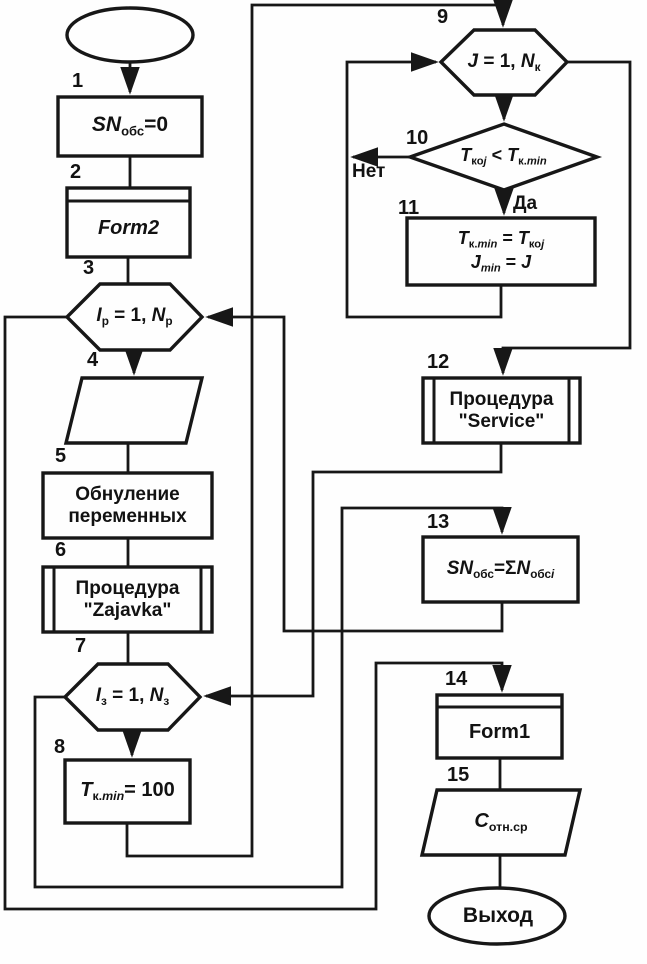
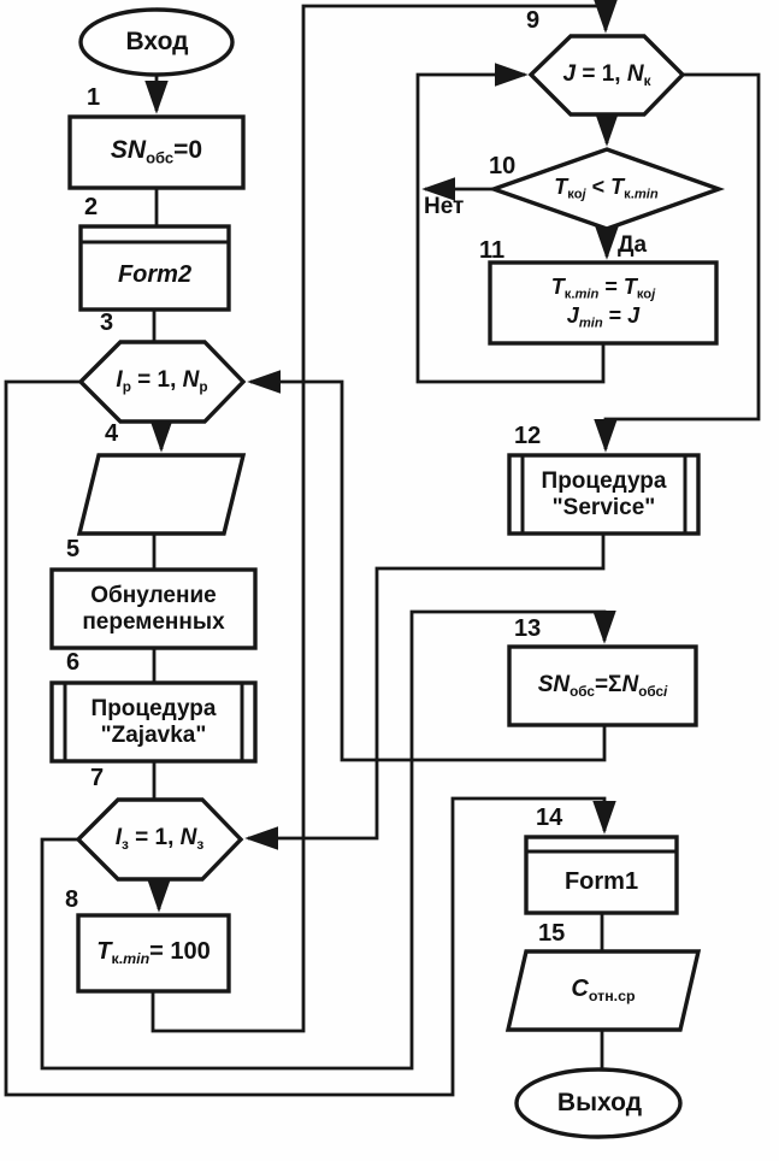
+ Вход
  Выход
  1
  2
  3
  4
  5
  6
  7
  8
  9
  10
  11
  12
  13
  14
  15
  SNобс=0
  Form2
  Iр = 1, Nр
  Обнуление
  переменных
  Процедура
  "Zajavka"
  Iз = 1, Nз
  Tк.min= 100
  J = 1, Nк
  Tкоj < Tк.min
  Нет
  Да
  Tк.min = Tкоj
  Jmin = J
  Процедура
  "Service"
  SNобс=ΣNобсi
  Form1
  Cотн.ср
